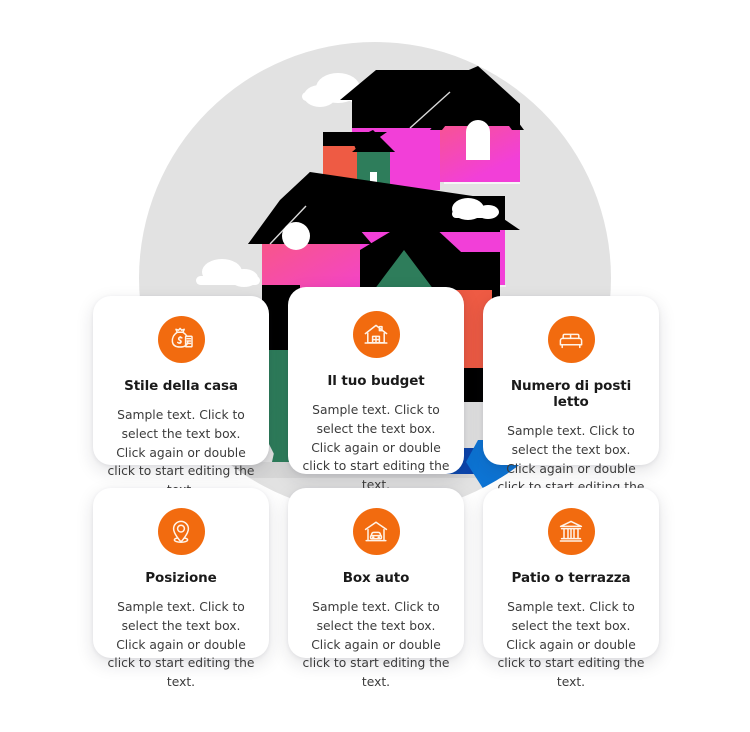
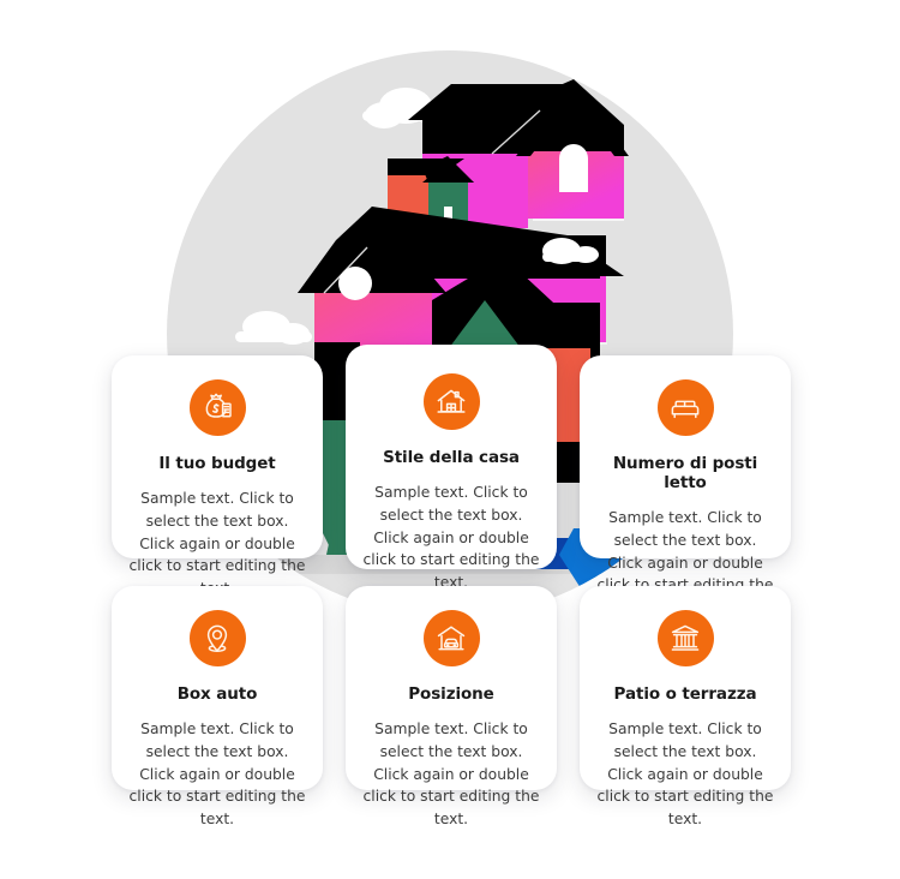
- Stile della casa
+ Il tuo budget
  Sample text. Click to select the text box. Click again or double click to start editing the
- Il tuo budget
+ Stile della casa
  Sample text. Click to select the text box. Click again or double click to start editing the text.
  Numero di posti letto
- Posizione
+ Box auto
  Sample text. Click to select the text box. Click again or double click to start editing the text.
- Box auto
+ Posizione
  Sample text. Click to select the text box. Click again or double click to start editing the text.
  Patio o terrazza
  Sample text. Click to select the text box. Click again or double click to start editing the text.
